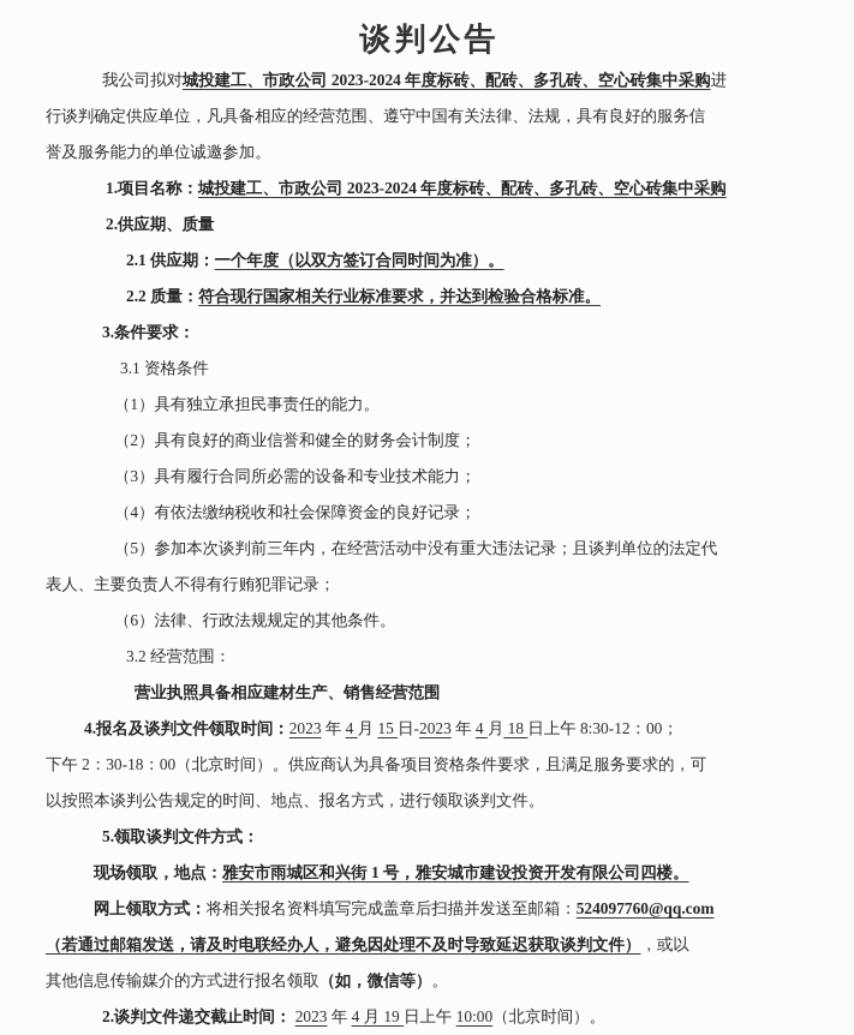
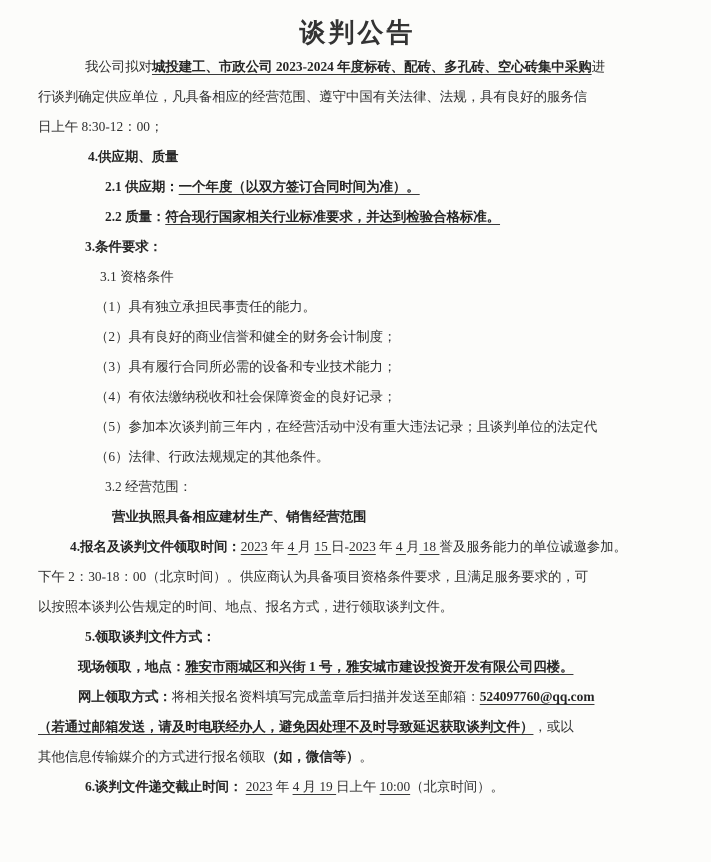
  谈判公告
  我公司拟对城投建工、市政公司 2023-2024 年度标砖、配砖、多孔砖、空心砖集中采购进
  行谈判确定供应单位，凡具备相应的经营范围、遵守中国有关法律、法规，具有良好的服务信
- 誉及服务能力的单位诚邀参加。
+ 日上午 8:30-12：00；
- 1.项目名称：城投建工、市政公司 2023-2024 年度标砖、配砖、多孔砖、空心砖集中采购
- 2.供应期、质量
+ 4.供应期、质量
  2.1 供应期：一个年度（以双方签订合同时间为准）。
  2.2 质量：符合现行国家相关行业标准要求，并达到检验合格标准。
  3.条件要求：
  3.1 资格条件
  （1）具有独立承担民事责任的能力。
  （2）具有良好的商业信誉和健全的财务会计制度；
  （3）具有履行合同所必需的设备和专业技术能力；
  （4）有依法缴纳税收和社会保障资金的良好记录；
  （5）参加本次谈判前三年内，在经营活动中没有重大违法记录；且谈判单位的法定代
- 表人、主要负责人不得有行贿犯罪记录；
  （6）法律、行政法规规定的其他条件。
  3.2 经营范围：
  营业执照具备相应建材生产、销售经营范围
- 4.报名及谈判文件领取时间：2023 年 4 月 15 日-2023 年 4 月 18 日上午 8:30-12：00；
+ 4.报名及谈判文件领取时间：2023 年 4 月 15 日-2023 年 4 月 18 誉及服务能力的单位诚邀参加。
  下午 2：30-18：00（北京时间）。供应商认为具备项目资格条件要求，且满足服务要求的，可
  以按照本谈判公告规定的时间、地点、报名方式，进行领取谈判文件。
  5.领取谈判文件方式：
  现场领取，地点：雅安市雨城区和兴街 1 号，雅安城市建设投资开发有限公司四楼。
  网上领取方式：将相关报名资料填写完成盖章后扫描并发送至邮箱：524097760@qq.com
  （若通过邮箱发送，请及时电联经办人，避免因处理不及时导致延迟获取谈判文件），或以
  其他信息传输媒介的方式进行报名领取（如，微信等）。
- 2.谈判文件递交截止时间： 2023 年 4 月 19 日上午 10:00（北京时间）。
+ 6.谈判文件递交截止时间： 2023 年 4 月 19 日上午 10:00（北京时间）。
